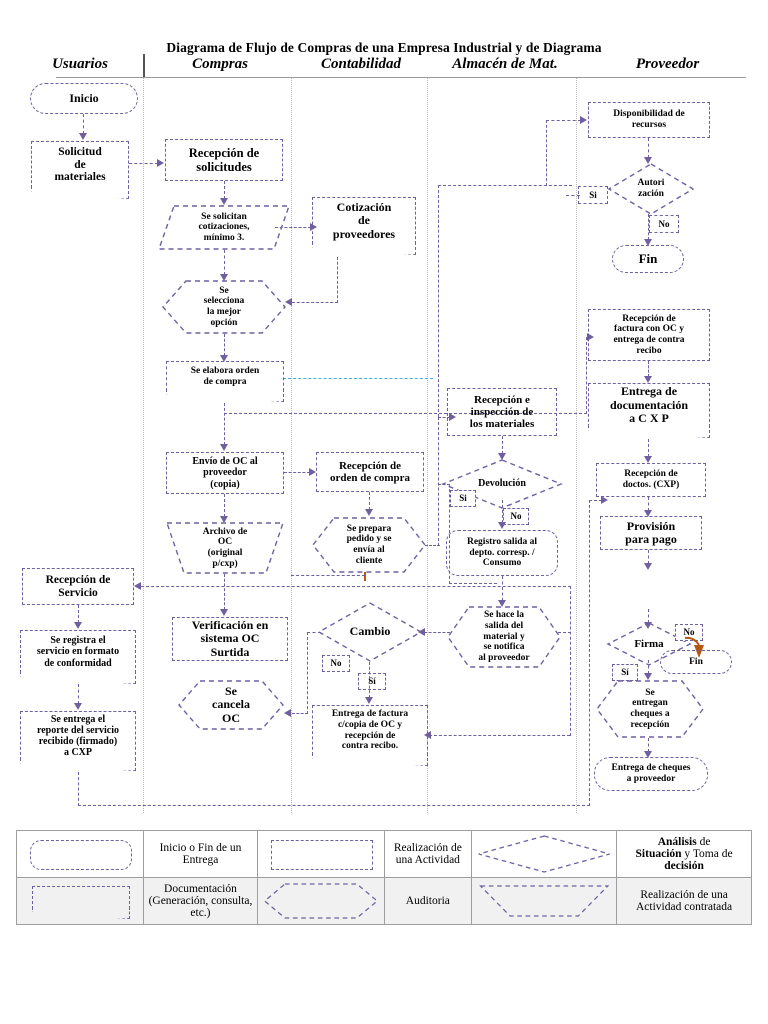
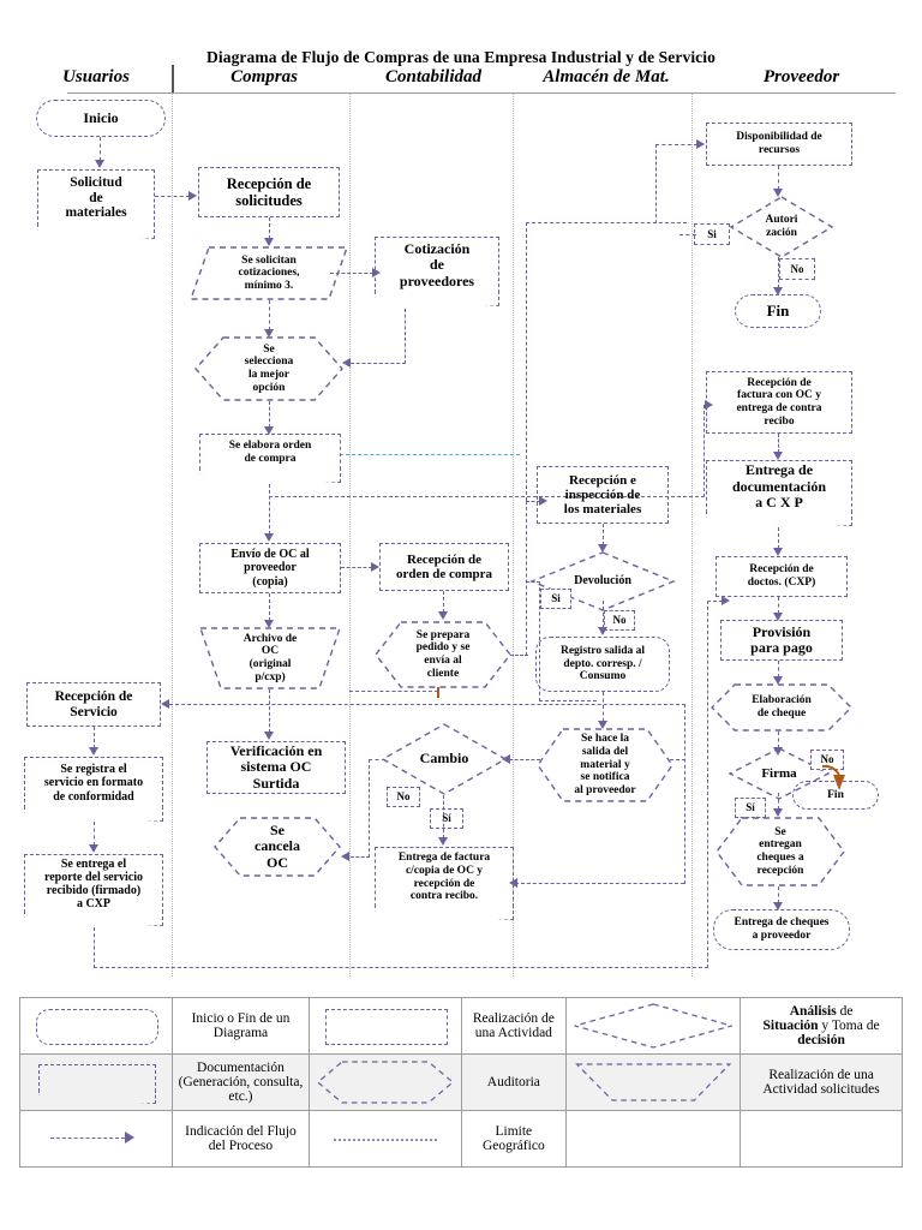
- Diagrama de Flujo de Compras de una Empresa Industrial y de Diagrama
+ Diagrama de Flujo de Compras de una Empresa Industrial y de Servicio
  Usuarios
  Compras
  Contabilidad
  Almacén de Mat.
  Proveedor
  Inicio
  Solicitud
  de
  materiales
  Recepción de
  Servicio
  Se registra el
  servicio en formato
  de conformidad
  Se entrega el
  reporte del servicio
  recibido (firmado)
  a CXP
  Recepción de
  solicitudes
  Se solicitan
  cotizaciones,
  mínimo 3.
  Se
  selecciona
  la mejor
  opción
  Se elabora orden
  de compra
  Envío de OC al
  proveedor
  (copia)
  Archivo de
  OC
  (original
  p/cxp)
  Verificación en
  sistema OC
  Surtida
  Se
  cancela
  OC
  Cotización
  de
  proveedores
  Recepción de
  orden de compra
  Se prepara
  pedido y se
  envía al
  cliente
  Cambio
  No
  Sí
  Entrega de factura
  c/copia de OC y
  recepción de
  contra recibo.
  Recepción e
  inspección de
  los materiales
  Devolución
  Si
  No
  Registro salida al
  depto. corresp. /
  Consumo
  Se hace la
  salida del
  material y
  se notifica
  al proveedor
  Disponibilidad de
  recursos
  Autori
  zación
  Si
  No
  Fin
  Recepción de
  factura con OC y
  entrega de contra
  recibo
  Entrega de
  documentación
  a C X P
  Recepción de
  doctos. (CXP)
  Provisión
  para pago
+ Elaboración
+ de cheque
  Firma
  No
  Fin
  Sí
  Se
  entregan
  cheques a
  recepción
  Entrega de cheques
  a proveedor
- 	Inicio o Fin de un Entrega		Realización de una Actividad		Análisis deSituación y Toma dedecisión
+ 	Inicio o Fin de un Diagrama		Realización de una Actividad		Análisis deSituación y Toma dedecisión
- 	Documentación (Generación, consulta, etc.)		Auditoria		Realización de una Actividad contratada
+ 	Documentación (Generación, consulta, etc.)		Auditoria		Realización de una Actividad solicitudes
+ 	Indicación del Flujo del Proceso		Limite Geográfico
